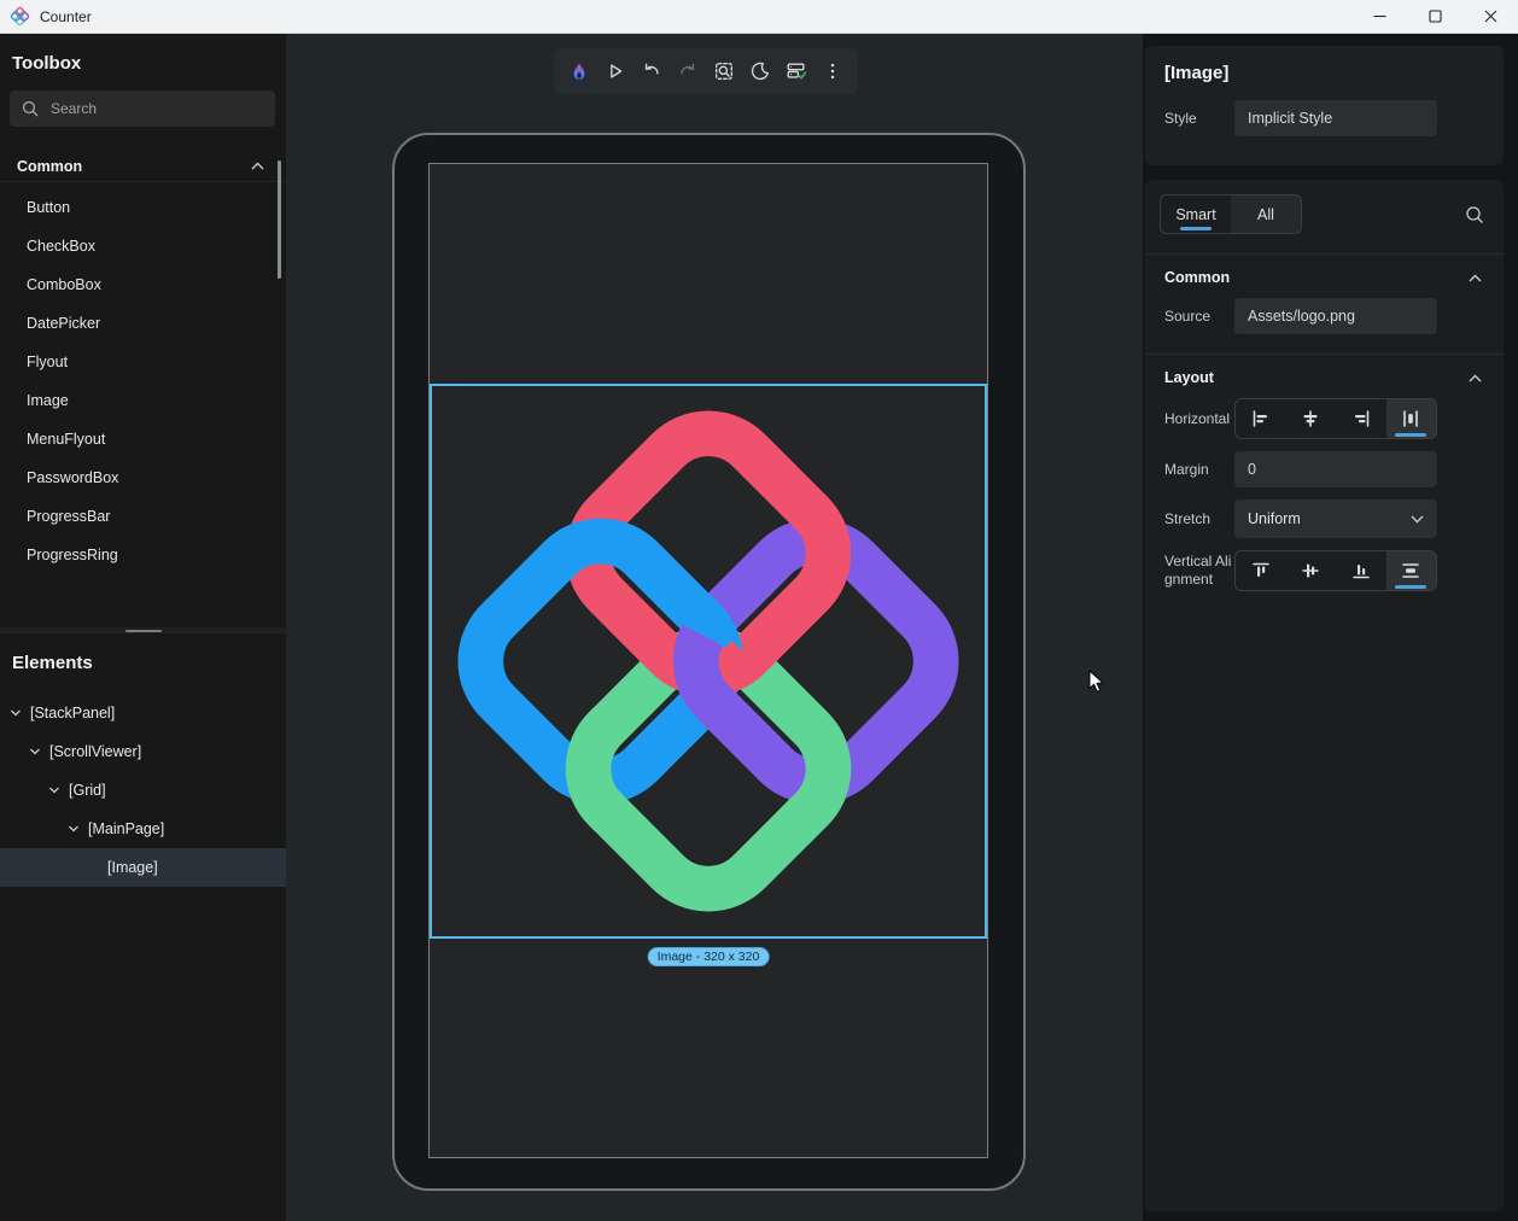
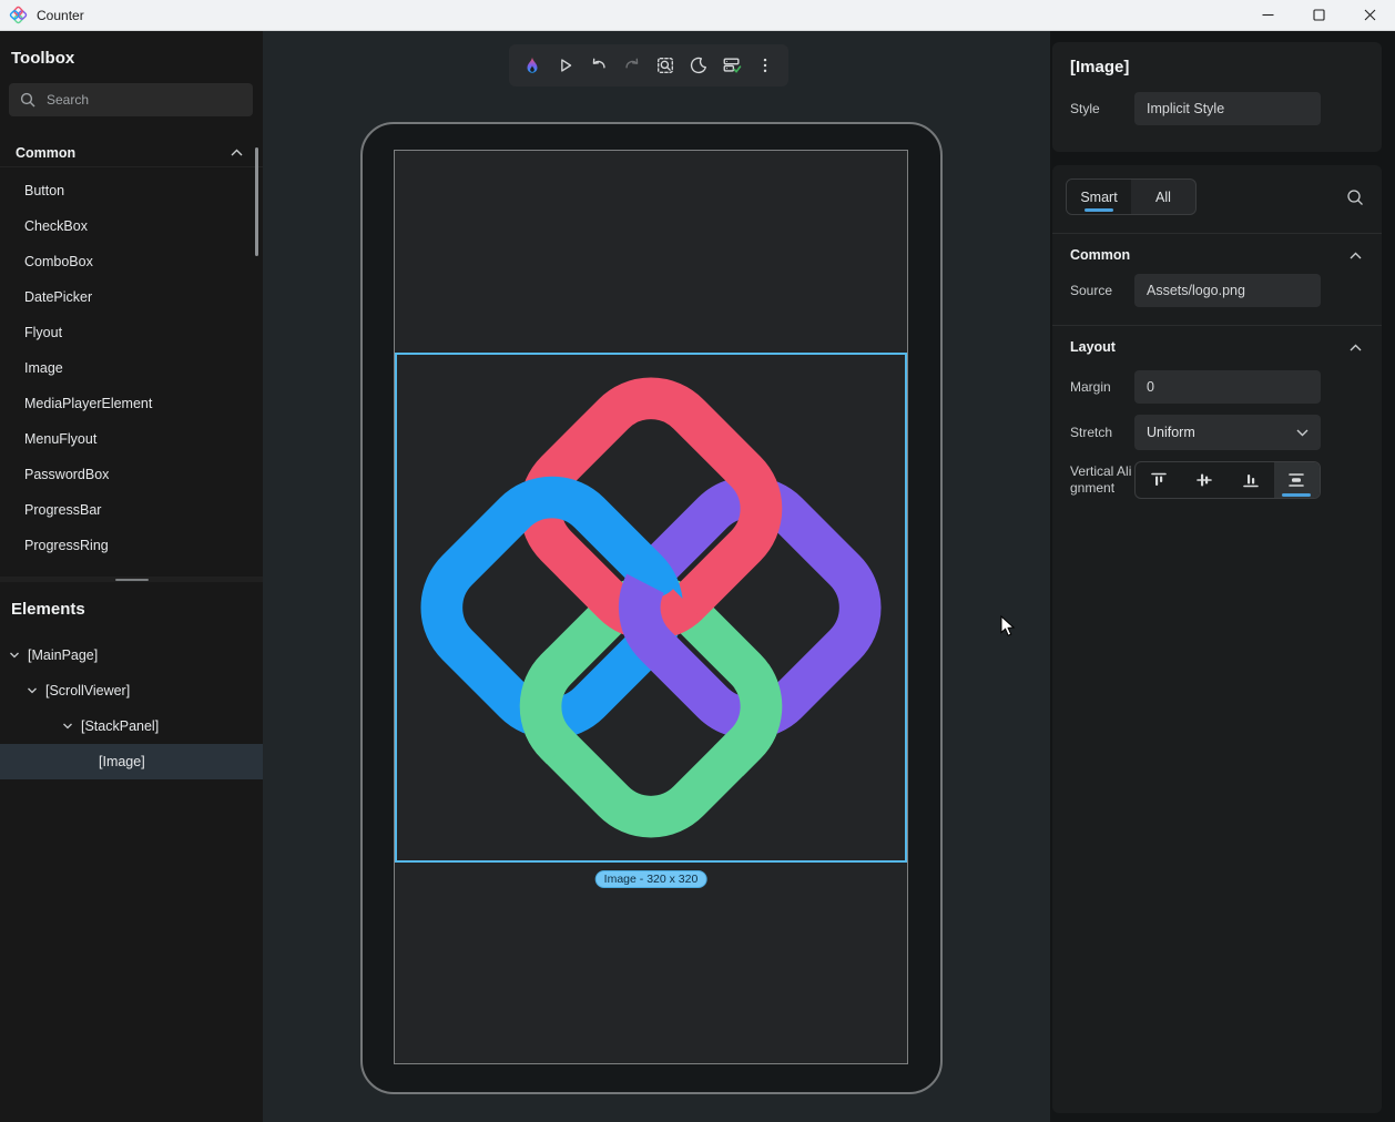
  Counter
  Toolbox
  Search
  Common
  Button
  CheckBox
  ComboBox
  DatePicker
  Flyout
  Image
+ MediaPlayerElement
  MenuFlyout
  PasswordBox
  ProgressBar
  ProgressRing
  Elements
- [StackPanel]
+ [MainPage]
  [ScrollViewer]
- [Grid]
- [MainPage]
+ [StackPanel]
  [Image]
  Image - 320 x 320
  [Image]
  Style
  Implicit Style
  Smart
  All
  Common
  Source
  Assets/logo.png
  Layout
- Horizontal
  Margin
  0
  Stretch
  Uniform
  Vertical Alignment
